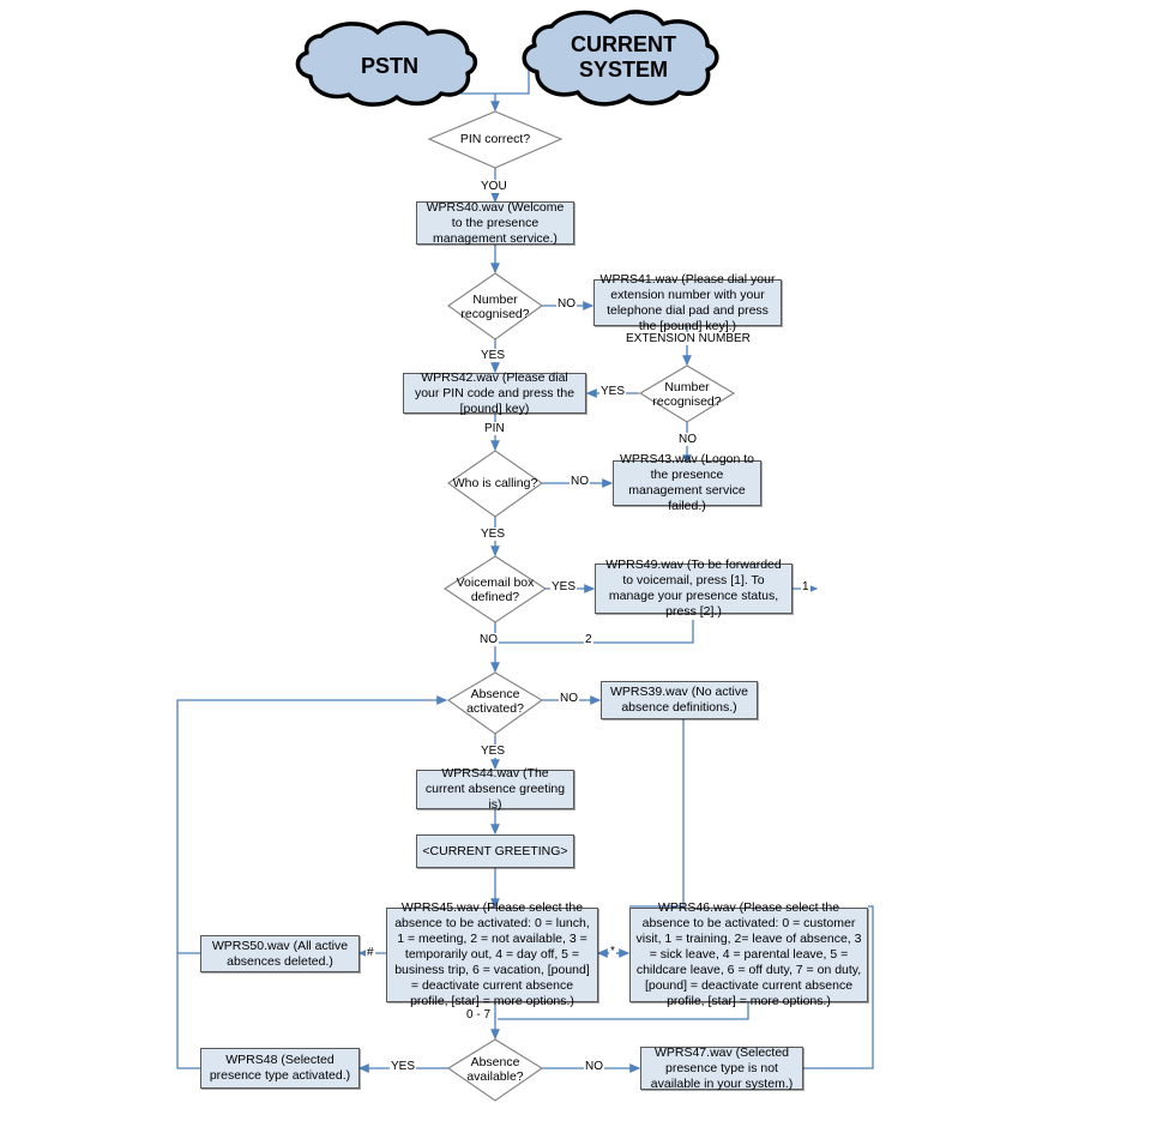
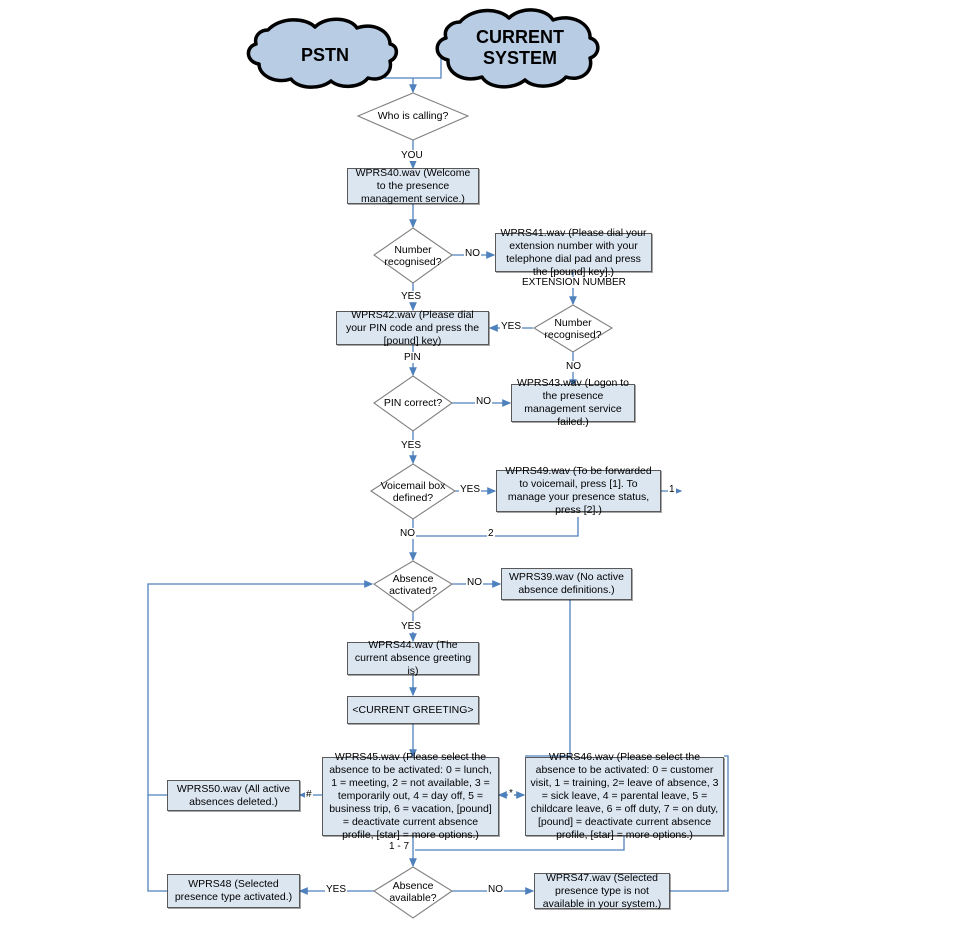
  PSTN
  CURRENT
  SYSTEM
- PIN correct?
+ Who is calling?
  Number
  recognised?
  Number
  recognised?
- Who is calling?
+ PIN correct?
  Voicemail box
  defined?
  Absence
  activated?
  Absence
  available?
  WPRS40.wav (Welcome to the presence management service.)
  WPRS41.wav (Please dial your extension number with your telephone dial pad and press the [pound] key].)
  WPRS42.wav (Please dial your PIN code and press the [pound] key)
  WPRS43.wav (Logon to the presence management service failed.)
  WPRS49.wav (To be forwarded to voicemail, press [1]. To manage your presence status, press [2].)
  WPRS39.wav (No active absence definitions.)
  WPRS44.wav (The current absence greeting is)
  <CURRENT GREETING>
  WPRS45.wav (Please select the absence to be activated: 0 = lunch, 1 = meeting, 2 = not available, 3 = temporarily out, 4 = day off, 5 = business trip, 6 = vacation, [pound] = deactivate current absence profile, [star] = more options.)
  WPRS46.wav (Please select the absence to be activated: 0 = customer visit, 1 = training, 2= leave of absence, 3 = sick leave, 4 = parental leave, 5 = childcare leave, 6 = off duty, 7 = on duty, [pound] = deactivate current absence profile, [star] = more options.)
  WPRS50.wav (All active absences deleted.)
  WPRS48 (Selected presence type activated.)
  WPRS47.wav (Selected presence type is not available in your system.)
  YOU
  NO
  YES
  EXTENSION NUMBER
  YES
  NO
  PIN
  NO
  YES
  YES
  1
  2
  NO
  NO
  YES
  *
  #
- 0 - 7
+ 1 - 7
  YES
  NO
